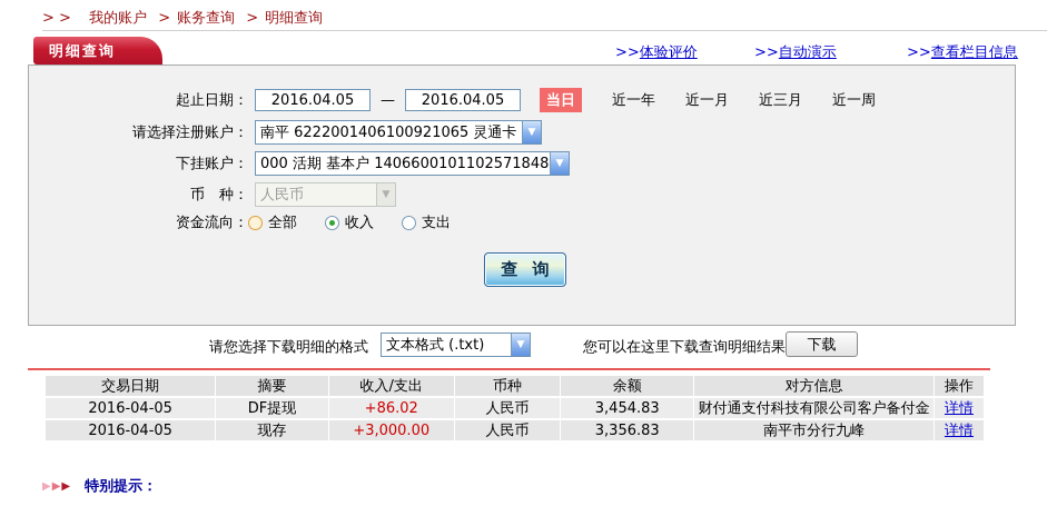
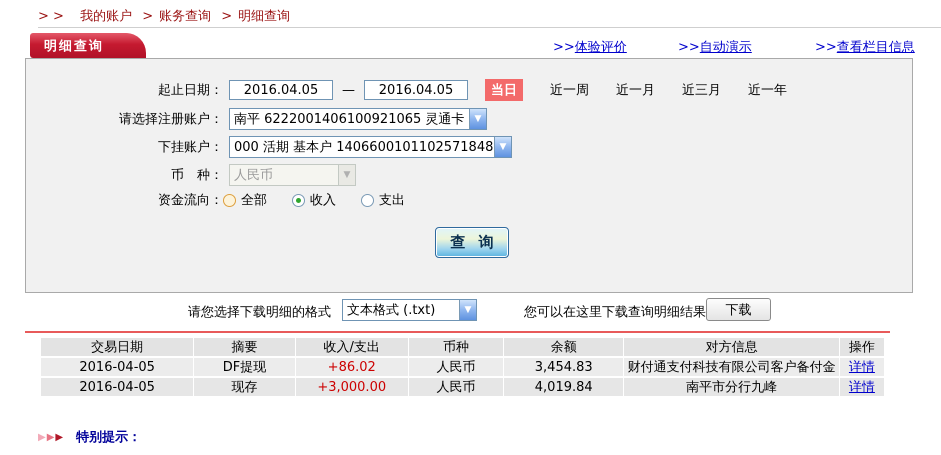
  > > 我的账户 > 账务查询 > 明细查询
  明细查询
  >>体验评价
  >>自动演示
  >>查看栏目信息
  起止日期：
  2016.04.05
  —
  2016.04.05
  当日
- 近一年
+ 近一周
  近一月
  近三月
- 近一周
+ 近一年
  请选择注册账户：
  南平 6222001406100921065 灵通卡
  ▼
  下挂账户：
  000 活期 基本户 1406600101102571848
  ▼
  币 种：
  人民币
  ▼
  资金流向：
  全部
  收入
  支出
  查 询
  请您选择下载明细的格式
  文本格式 (.txt)
  ▼
  您可以在这里下载查询明细结果
  下载
  交易日期	摘要	收入/支出	币种	余额	对方信息	操作
  2016-04-05	DF提现	+86.02	人民币	3,454.83	财付通支付科技有限公司客户备付金	详情
- 2016-04-05	现存	+3,000.00	人民币	3,356.83	南平市分行九峰	详情
+ 2016-04-05	现存	+3,000.00	人民币	4,019.84	南平市分行九峰	详情
  ▶
  ▶
  ▶
  特别提示：
